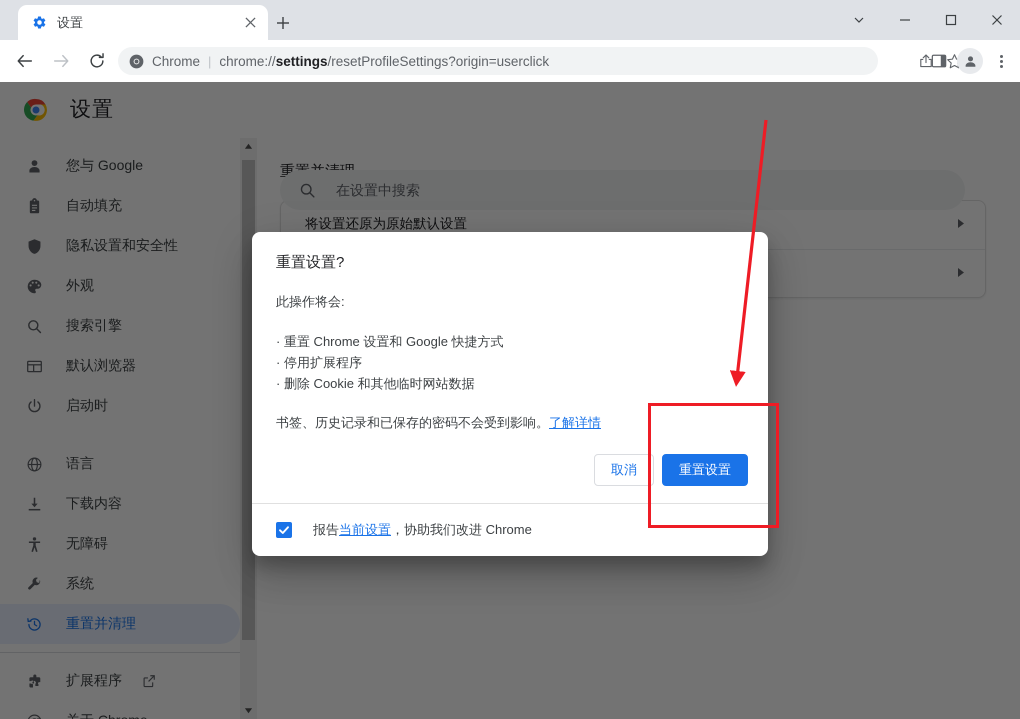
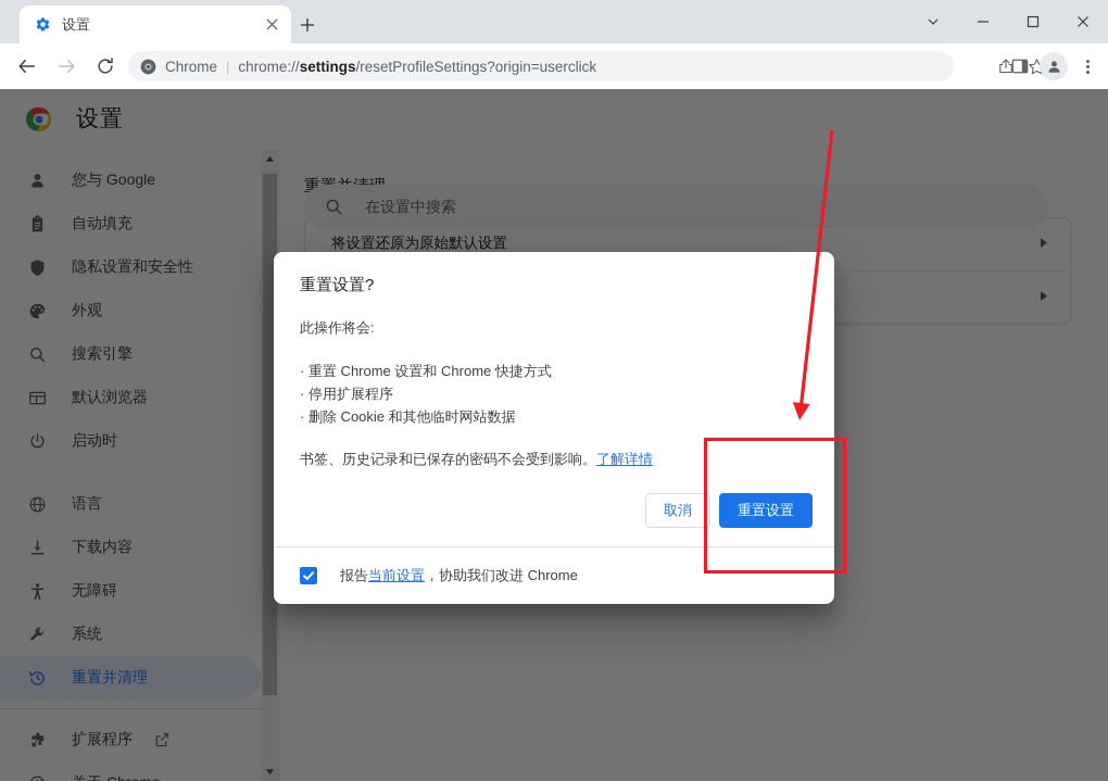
  设置
  Chrome
  |
  chrome://settings/resetProfileSettings?origin=userclick
  设置
  在设置中搜索
  您与 Google
  自动填充
  隐私设置和安全性
  外观
  搜索引擎
  默认浏览器
  启动时
  语言
  下载内容
  无障碍
  系统
  重置并清理
  扩展程序
  将设置还原为原始默认设置
  重置设置?
  此操作将会:
- · 重置 Chrome 设置和 Google 快捷方式
+ · 重置 Chrome 设置和 Chrome 快捷方式
  · 停用扩展程序
  · 删除 Cookie 和其他临时网站数据
  书签、历史记录和已保存的密码不会受到影响。了解详情
  取消
  重置设置
  报告当前设置，协助我们改进 Chrome
